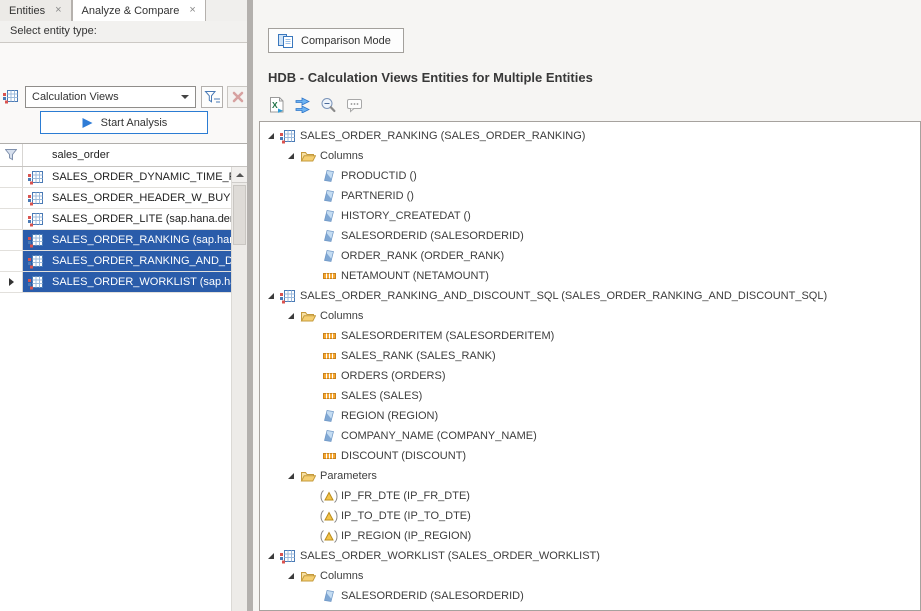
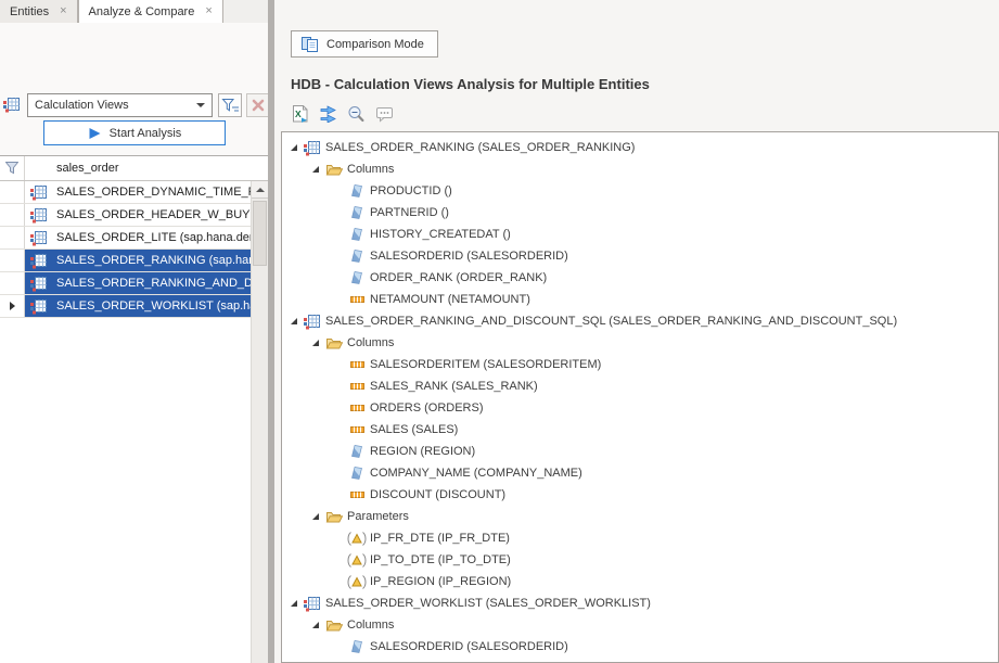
  Entities
  ×
  Analyze & Compare
  ×
- Select entity type:
  Calculation Views
  Start Analysis
  sales_order
  SALES_ORDER_DYNAMIC_TIME_
  SALES_ORDER_HEADER_W_BUY
  SALES_ORDER_LITE (sap.hana.de
  SALES_ORDER_RANKING (sap.ha
  SALES_ORDER_RANKING_AND_D
  SALES_ORDER_WORKLIST (sap.h
  Comparison Mode
- HDB - Calculation Views Entities for Multiple Entities
+ HDB - Calculation Views Analysis for Multiple Entities
  X
  SALES_ORDER_RANKING (SALES_ORDER_RANKING)
  Columns
  PRODUCTID ()
  PARTNERID ()
  HISTORY_CREATEDAT ()
  SALESORDERID (SALESORDERID)
  ORDER_RANK (ORDER_RANK)
  NETAMOUNT (NETAMOUNT)
  SALES_ORDER_RANKING_AND_DISCOUNT_SQL (SALES_ORDER_RANKING_AND_DISCOUNT_SQL)
  Columns
  SALESORDERITEM (SALESORDERITEM)
  SALES_RANK (SALES_RANK)
  ORDERS (ORDERS)
  SALES (SALES)
  REGION (REGION)
  COMPANY_NAME (COMPANY_NAME)
  DISCOUNT (DISCOUNT)
  Parameters
  IP_FR_DTE (IP_FR_DTE)
  IP_TO_DTE (IP_TO_DTE)
  IP_REGION (IP_REGION)
  SALES_ORDER_WORKLIST (SALES_ORDER_WORKLIST)
  Columns
  SALESORDERID (SALESORDERID)
